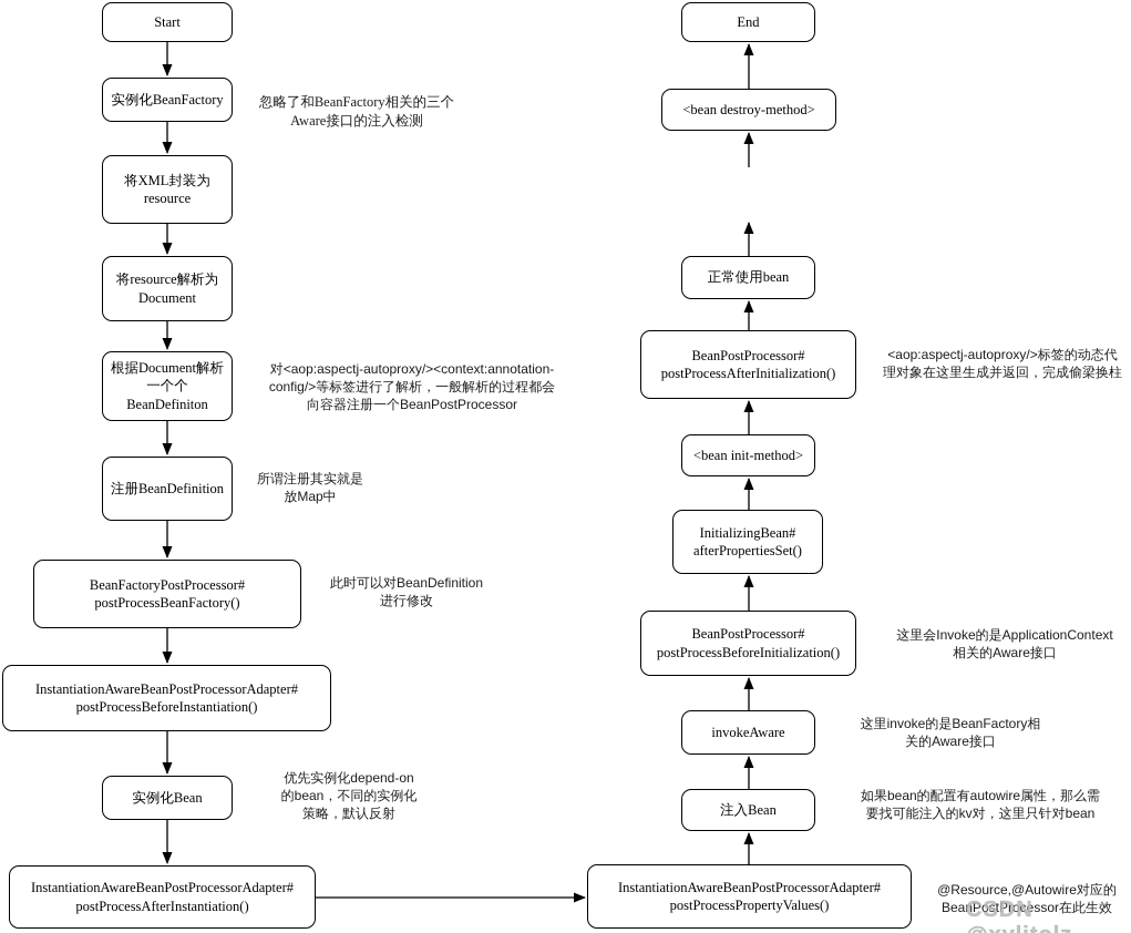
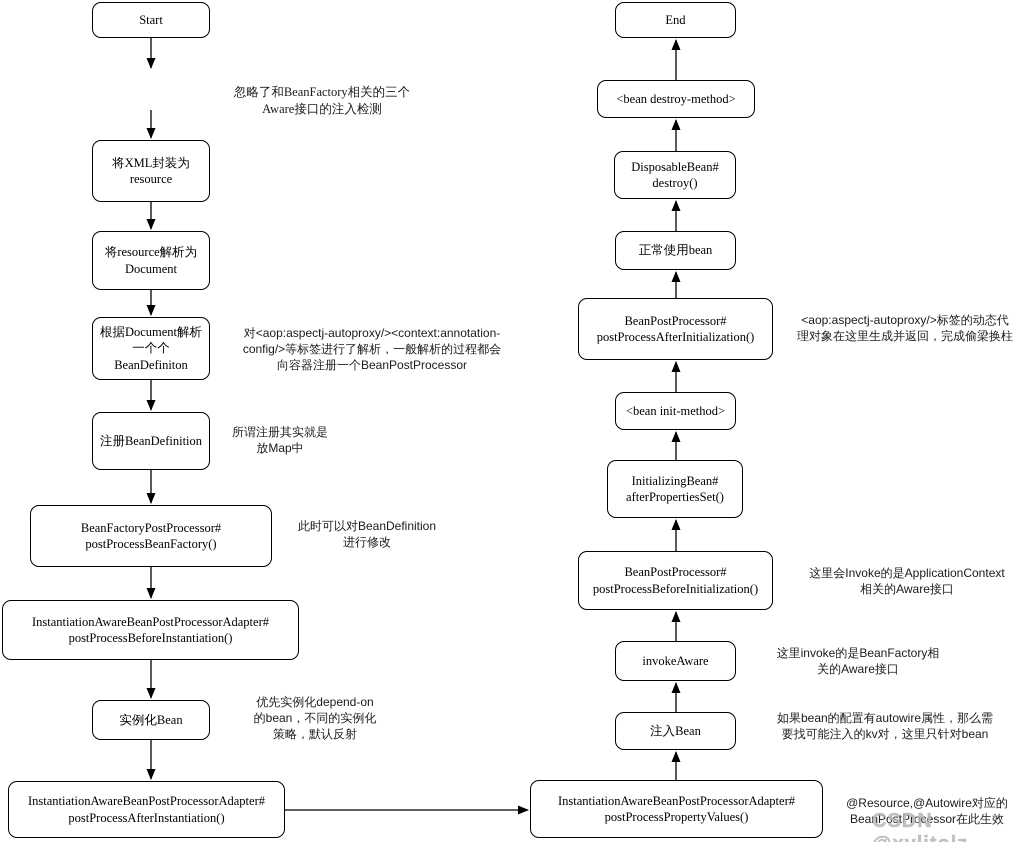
  Start
- 实例化BeanFactory
  将XML封装为
  resource
  将resource解析为
  Document
  根据Document解析
  一个个
  BeanDefiniton
  注册BeanDefinition
  BeanFactoryPostProcessor#
  postProcessBeanFactory()
  InstantiationAwareBeanPostProcessorAdapter#
  postProcessBeforeInstantiation()
  实例化Bean
  InstantiationAwareBeanPostProcessorAdapter#
  postProcessAfterInstantiation()
  End
  <bean destroy-method>
+ DisposableBean#
+ destroy()
  正常使用bean
  BeanPostProcessor#
  postProcessAfterInitialization()
  <bean init-method>
  InitializingBean#
  afterPropertiesSet()
  BeanPostProcessor#
  postProcessBeforeInitialization()
  invokeAware
  注入Bean
  InstantiationAwareBeanPostProcessorAdapter#
  postProcessPropertyValues()
  忽略了和BeanFactory相关的三个
  Aware接口的注入检测
  对<aop:aspectj-autoproxy/><context:annotation-
  config/>等标签进行了解析，一般解析的过程都会
  向容器注册一个BeanPostProcessor
  所谓注册其实就是
  放Map中
  此时可以对BeanDefinition
  进行修改
  优先实例化depend-on
  的bean，不同的实例化
  策略，默认反射
  <aop:aspectj-autoproxy/>标签的动态代
  理对象在这里生成并返回，完成偷梁换柱
  这里会Invoke的是ApplicationContext
  相关的Aware接口
  这里invoke的是BeanFactory相
  关的Aware接口
  如果bean的配置有autowire属性，那么需
  要找可能注入的kv对，这里只针对bean
  @Resource,@Autowire对应的
  BeanPostProcessor在此生效
